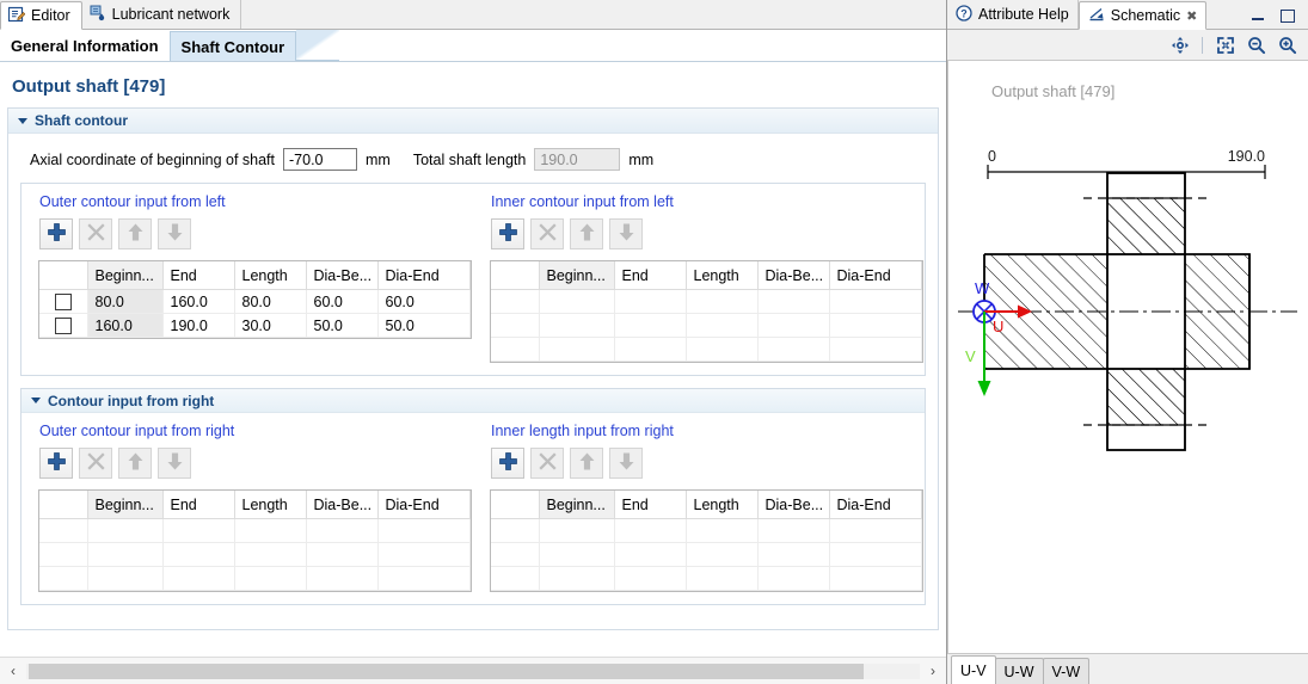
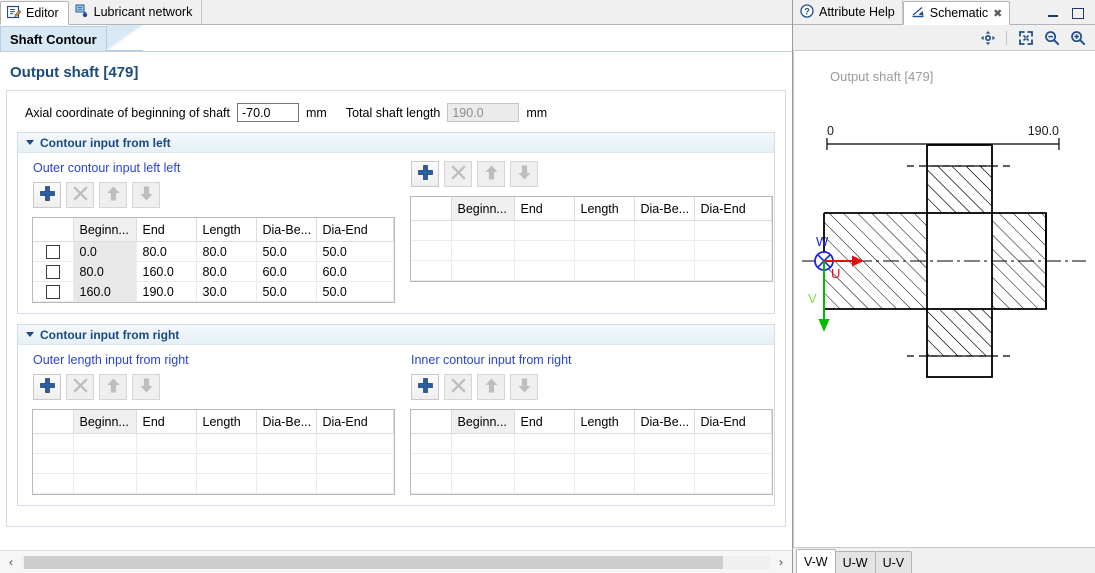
  Editor
  Lubricant network
- General Information
  Shaft Contour
  Output shaft [479]
- Shaft contour
  Axial coordinate of beginning of shaft
  -70.0
  mm
  Total shaft length
  190.0
  mm
+ Contour input from left
- Outer contour input from left
+ Outer contour input left left
  	Beginn...	End	Length	Dia-Be...	Dia-End
+ 	0.0	80.0	80.0	50.0	50.0
  	80.0	160.0	80.0	60.0	60.0
  	160.0	190.0	30.0	50.0	50.0
- Inner contour input from left
  	Beginn...	End	Length	Dia-Be...	Dia-End
  Contour input from right
- Outer contour input from right
+ Outer length input from right
  	Beginn...	End	Length	Dia-Be...	Dia-End
- Inner length input from right
+ Inner contour input from right
  	Beginn...	End	Length	Dia-Be...	Dia-End
  ‹
  ›
  ?
  Attribute Help
  Schematic
  ✖
  Output shaft [479]
  0
  190.0
  W
  U
  V
- U-V
+ V-W
  U-W
- V-W
+ U-V
